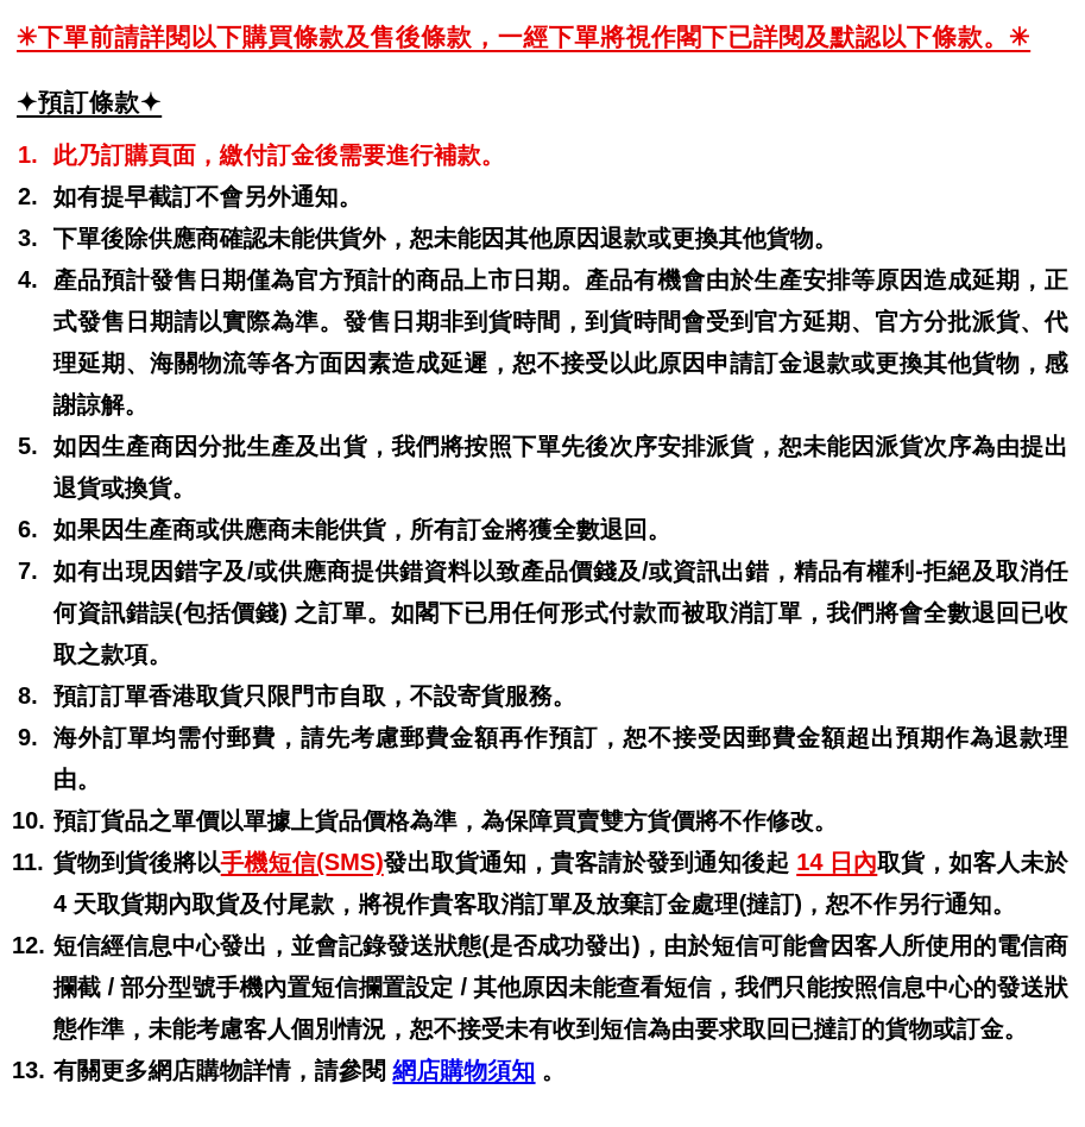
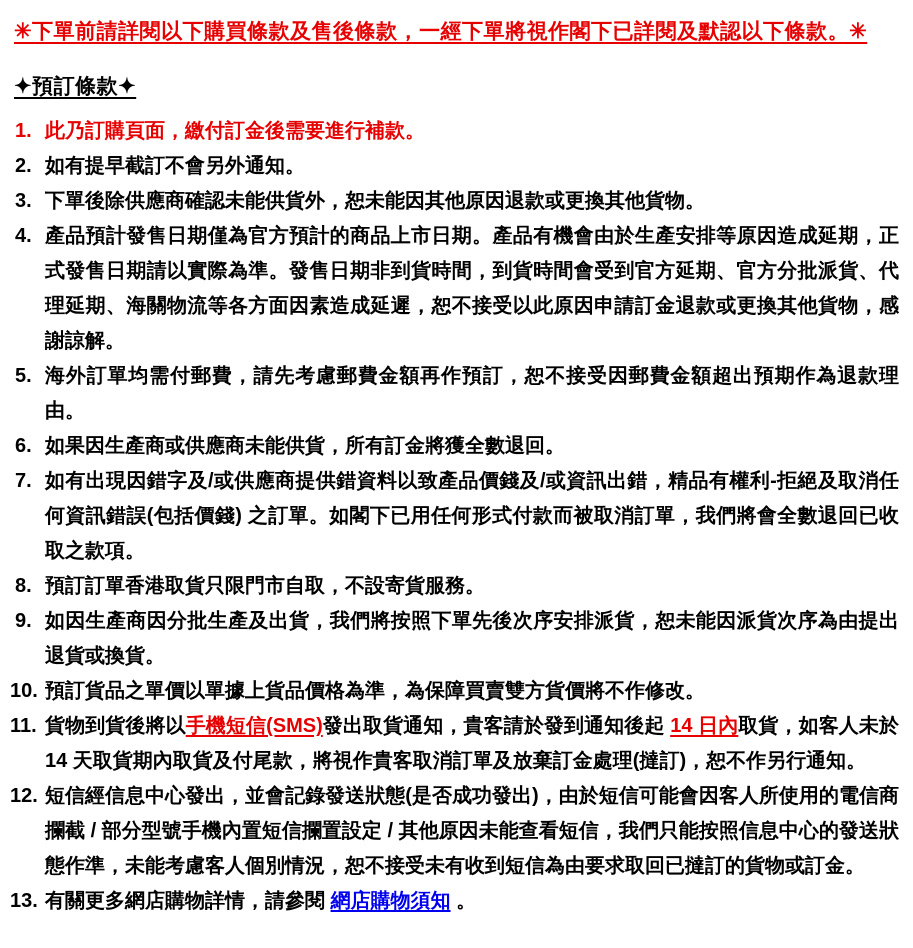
  ✳下單前請詳閱以下購買條款及售後條款，一經下單將視作閣下已詳閱及默認以下條款。✳
  ✦預訂條款✦
  1.
  此乃訂購頁面，繳付訂金後需要進行補款。
  2.
  如有提早截訂不會另外通知。
  3.
  下單後除供應商確認未能供貨外，恕未能因其他原因退款或更換其他貨物。
  4.
  產品預計發售日期僅為官方預計的商品上市日期。產品有機會由於生產安排等原因造成延期，正式發售日期請以實際為準。發售日期非到貨時間，到貨時間會受到官方延期、官方分批派貨、代理延期、海關物流等各方面因素造成延遲，恕不接受以此原因申請訂金退款或更換其他貨物，感謝諒解。
  5.
- 如因生產商因分批生產及出貨，我們將按照下單先後次序安排派貨，恕未能因派貨次序為由提出退貨或換貨。
+ 海外訂單均需付郵費，請先考慮郵費金額再作預訂，恕不接受因郵費金額超出預期作為退款理由。
  6.
  如果因生產商或供應商未能供貨，所有訂金將獲全數退回。
  7.
  如有出現因錯字及/或供應商提供錯資料以致產品價錢及/或資訊出錯，精品有權利-拒絕及取消任何資訊錯誤(包括價錢) 之訂單。如閣下已用任何形式付款而被取消訂單，我們將會全數退回已收取之款項。
  8.
  預訂訂單香港取貨只限門市自取，不設寄貨服務。
  9.
- 海外訂單均需付郵費，請先考慮郵費金額再作預訂，恕不接受因郵費金額超出預期作為退款理由。
+ 如因生產商因分批生產及出貨，我們將按照下單先後次序安排派貨，恕未能因派貨次序為由提出退貨或換貨。
  10.
  預訂貨品之單價以單據上貨品價格為準，為保障買賣雙方貨價將不作修改。
  11.
- 貨物到貨後將以手機短信(SMS)發出取貨通知，貴客請於發到通知後起 14 日內取貨，如客人未於 4 天取貨期內取貨及付尾款，將視作貴客取消訂單及放棄訂金處理(撻訂)，恕不作另行通知。
+ 貨物到貨後將以手機短信(SMS)發出取貨通知，貴客請於發到通知後起 14 日內取貨，如客人未於 14 天取貨期內取貨及付尾款，將視作貴客取消訂單及放棄訂金處理(撻訂)，恕不作另行通知。
  12.
  短信經信息中心發出，並會記錄發送狀態(是否成功發出)，由於短信可能會因客人所使用的電信商攔截 / 部分型號手機內置短信攔置設定 / 其他原因未能查看短信，我們只能按照信息中心的發送狀態作準，未能考慮客人個別情況，恕不接受未有收到短信為由要求取回已撻訂的貨物或訂金。
  13.
  有關更多網店購物詳情，請參閱 網店購物須知 。
